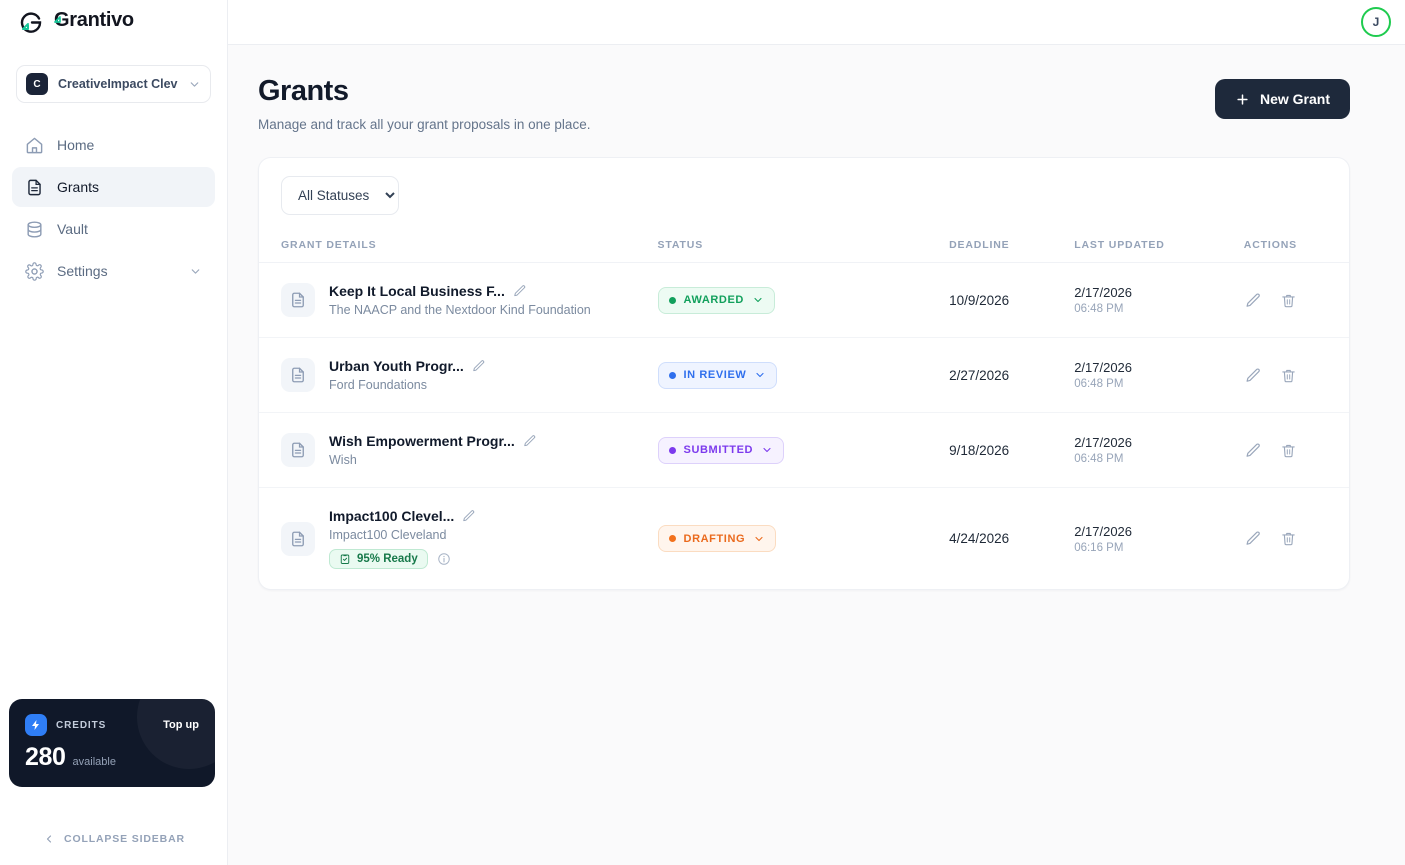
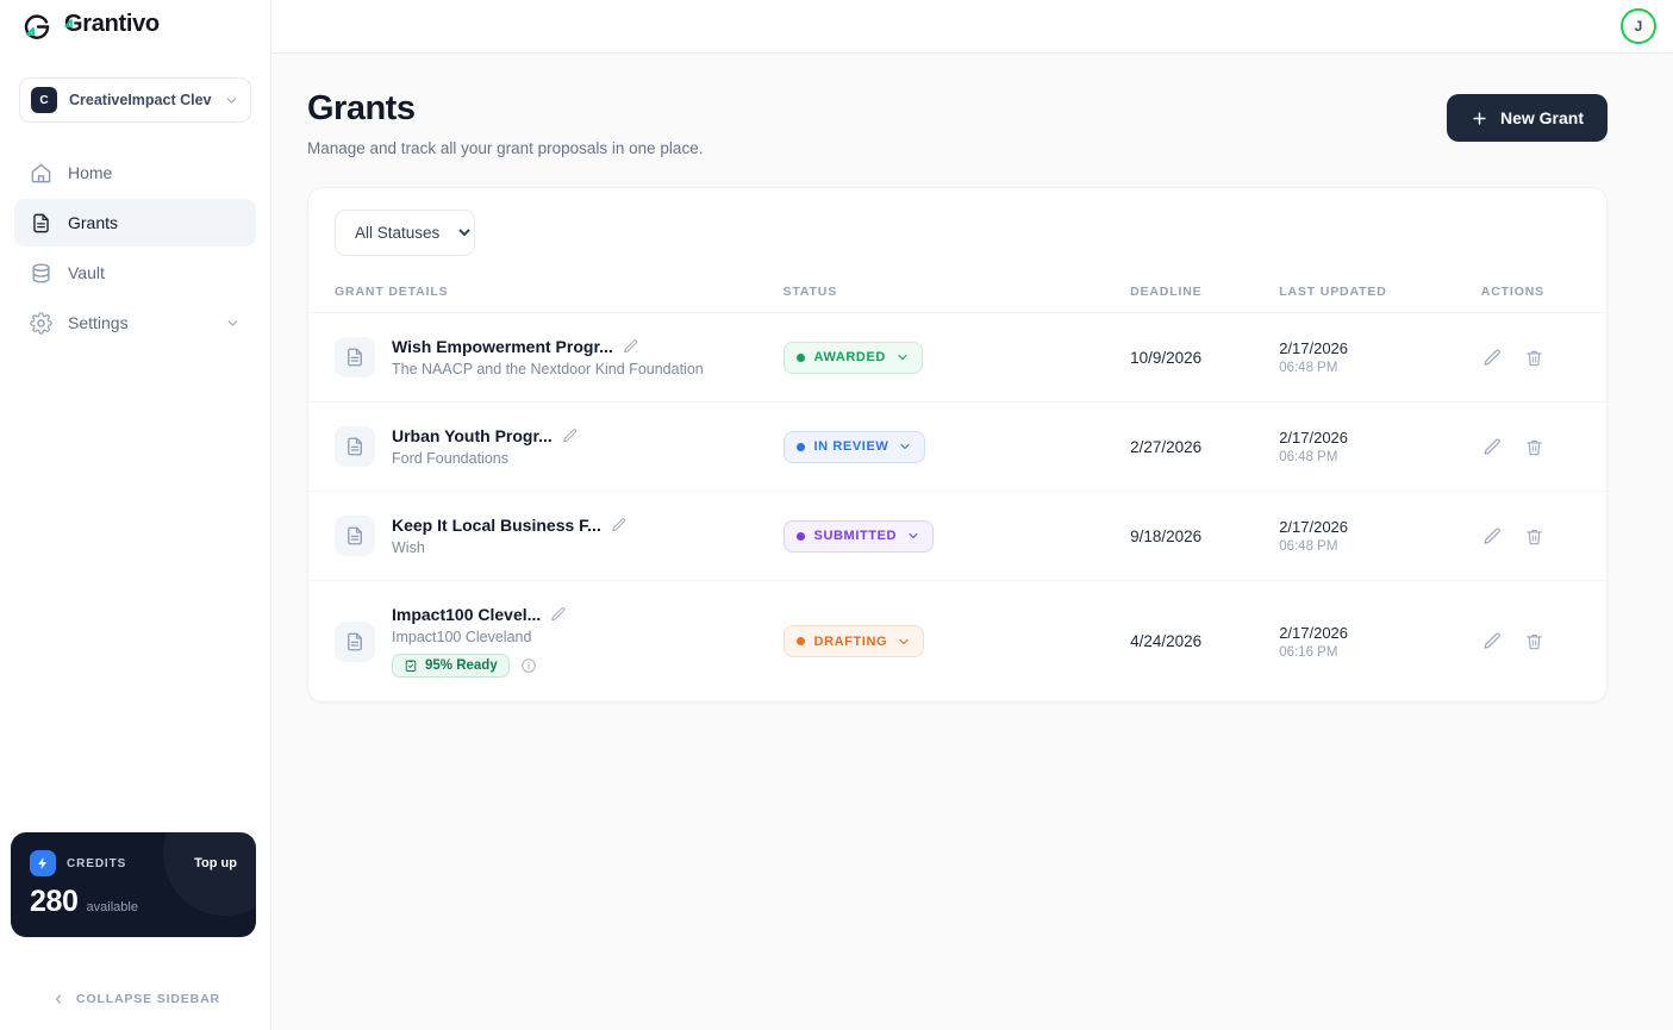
  Grantivo
  C
  CreativeImpact Clev
  Home
  Grants
  Vault
  Settings
  CREDITS
  Top up
  280
  available
  COLLAPSE SIDEBAR
  J
  Grants
  Manage and track all your grant proposals in one place.
  New Grant
  All Statuses
  GRANT DETAILS	STATUS	DEADLINE	LAST UPDATED	ACTIONS
- Keep It Local Business F... The NAACP and the Nextdoor Kind Foundation	AWARDED	10/9/2026	2/17/2026 06:48 PM
+ Wish Empowerment Progr... The NAACP and the Nextdoor Kind Foundation	AWARDED	10/9/2026	2/17/2026 06:48 PM
  Urban Youth Progr... Ford Foundations	IN REVIEW	2/27/2026	2/17/2026 06:48 PM
- Wish Empowerment Progr... Wish	SUBMITTED	9/18/2026	2/17/2026 06:48 PM
+ Keep It Local Business F... Wish	SUBMITTED	9/18/2026	2/17/2026 06:48 PM
  Impact100 Clevel... Impact100 Cleveland 95% Ready	DRAFTING	4/24/2026	2/17/2026 06:16 PM
